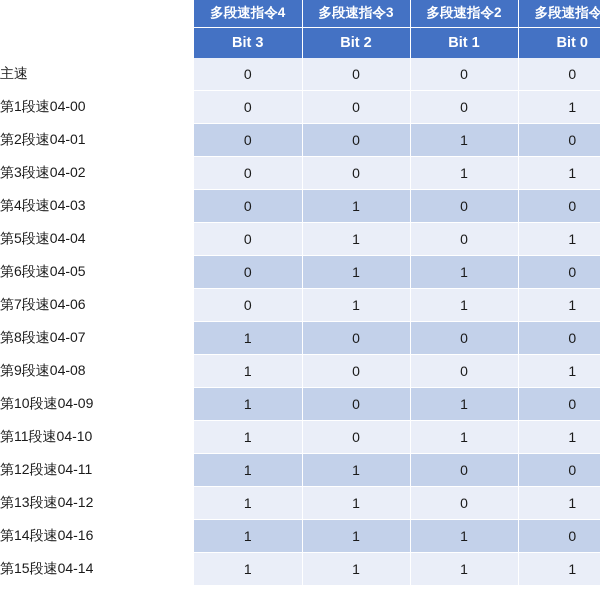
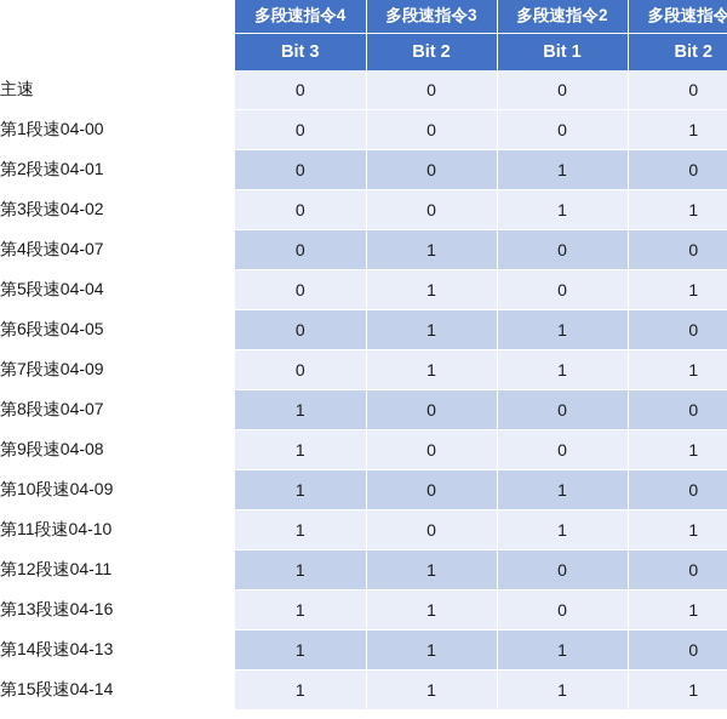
  	多段速指令4	多段速指令3	多段速指令2	多段速指令
- 	Bit 3	Bit 2	Bit 1	Bit 0
+ 	Bit 3	Bit 2	Bit 1	Bit 2
  主速	0	0	0	0
  第1段速04-00	0	0	0	1
  第2段速04-01	0	0	1	0
  第3段速04-02	0	0	1	1
- 第4段速04-03	0	1	0	0
+ 第4段速04-07	0	1	0	0
  第5段速04-04	0	1	0	1
  第6段速04-05	0	1	1	0
- 第7段速04-06	0	1	1	1
+ 第7段速04-09	0	1	1	1
  第8段速04-07	1	0	0	0
  第9段速04-08	1	0	0	1
  第10段速04-09	1	0	1	0
  第11段速04-10	1	0	1	1
  第12段速04-11	1	1	0	0
- 第13段速04-12	1	1	0	1
+ 第13段速04-16	1	1	0	1
- 第14段速04-16	1	1	1	0
+ 第14段速04-13	1	1	1	0
  第15段速04-14	1	1	1	1
